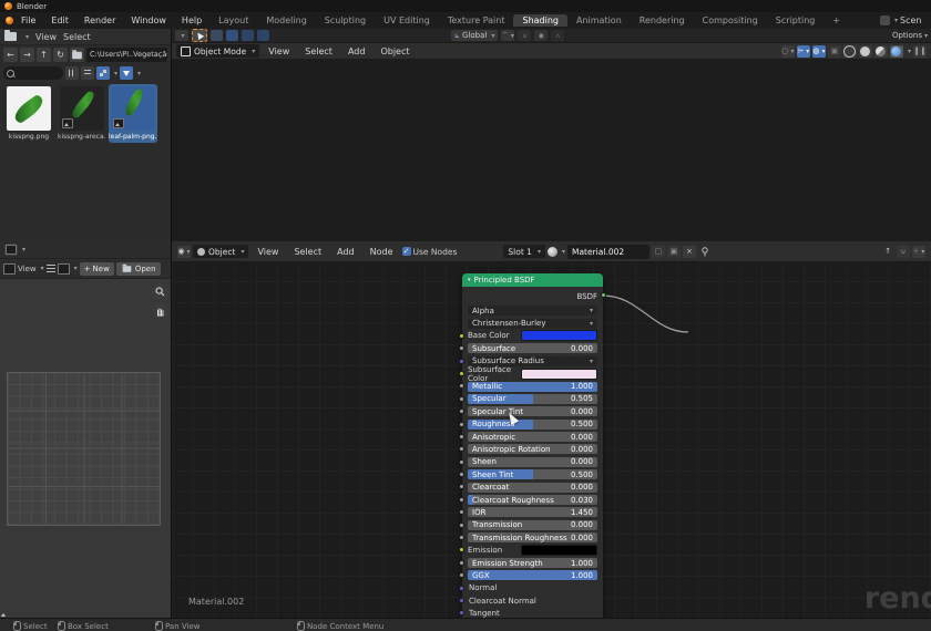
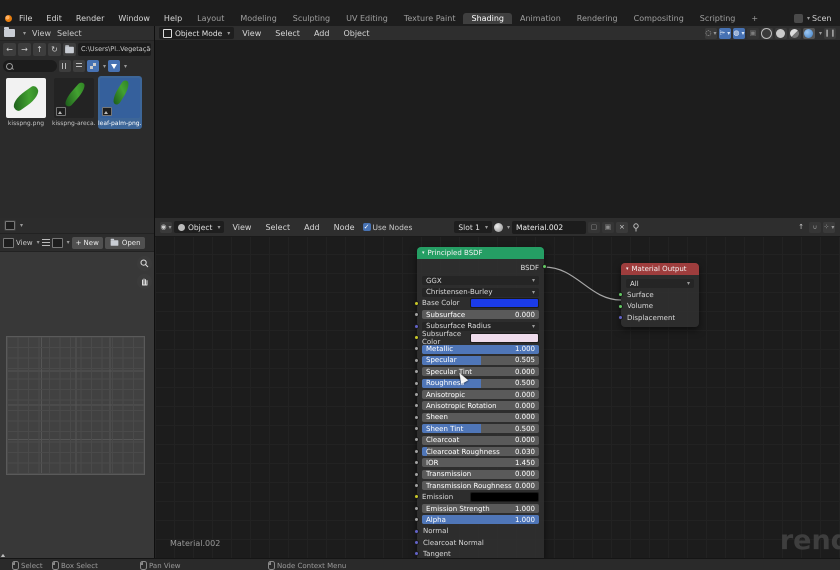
- Blender
  File
  Edit
  Render
  Window
  Help
  Layout
  Modeling
  Sculpting
  UV Editing
  Texture Paint
  Shading
  Animation
  Rendering
  Compositing
  Scripting
  +
  Scen
  View
  Select
  ←
  →
  ↑
  ↻
  C:\Users\Pl..Vegetaçã
- Global
- Options
  Object Mode
  View
  Select
  Add
  Object
  ◌
  ⌲
  ◍
  ▣
  ❙❙
  View
  +
  New
  Open
  ◉
  Object
  View
  Select
  Add
  Node
  ✓
  Use Nodes
  Slot 1
  Material.002
  ▢
  ▣
  ×
  ↑
  ⁘
  Principled BSDF
  BSDF
- Alpha
+ GGX
  Christensen-Burley
  Base Color
  Subsurface
  0.000
  Subsurface Radius
  Subsurface Color
  Metallic
  1.000
  Specular
  0.505
  Specular Tint
  0.000
  Roughness
  0.500
  Anisotropic
  0.000
  Anisotropic Rotation
  0.000
  Sheen
  0.000
  Sheen Tint
  0.500
  Clearcoat
  0.000
  Clearcoat Roughness
  0.030
  IOR
  1.450
  Transmission
  0.000
  Transmission Roughness
  0.000
  Emission
  Emission Strength
  1.000
- GGX
+ Alpha
  1.000
  Normal
  Clearcoat Normal
  Tangent
+ Material Output
+ All
+ Surface
+ Volume
+ Displacement
  Material.002
  ren
  Select
  Box Select
  Pan View
  Node Context Menu
